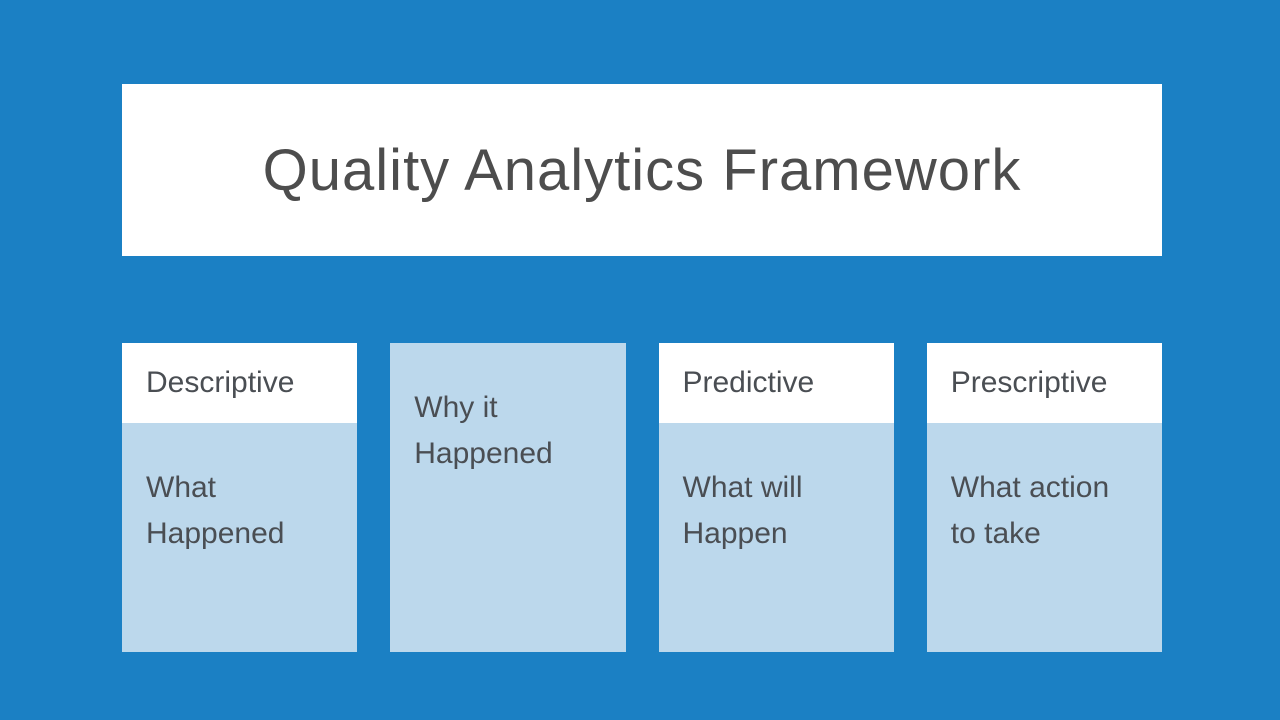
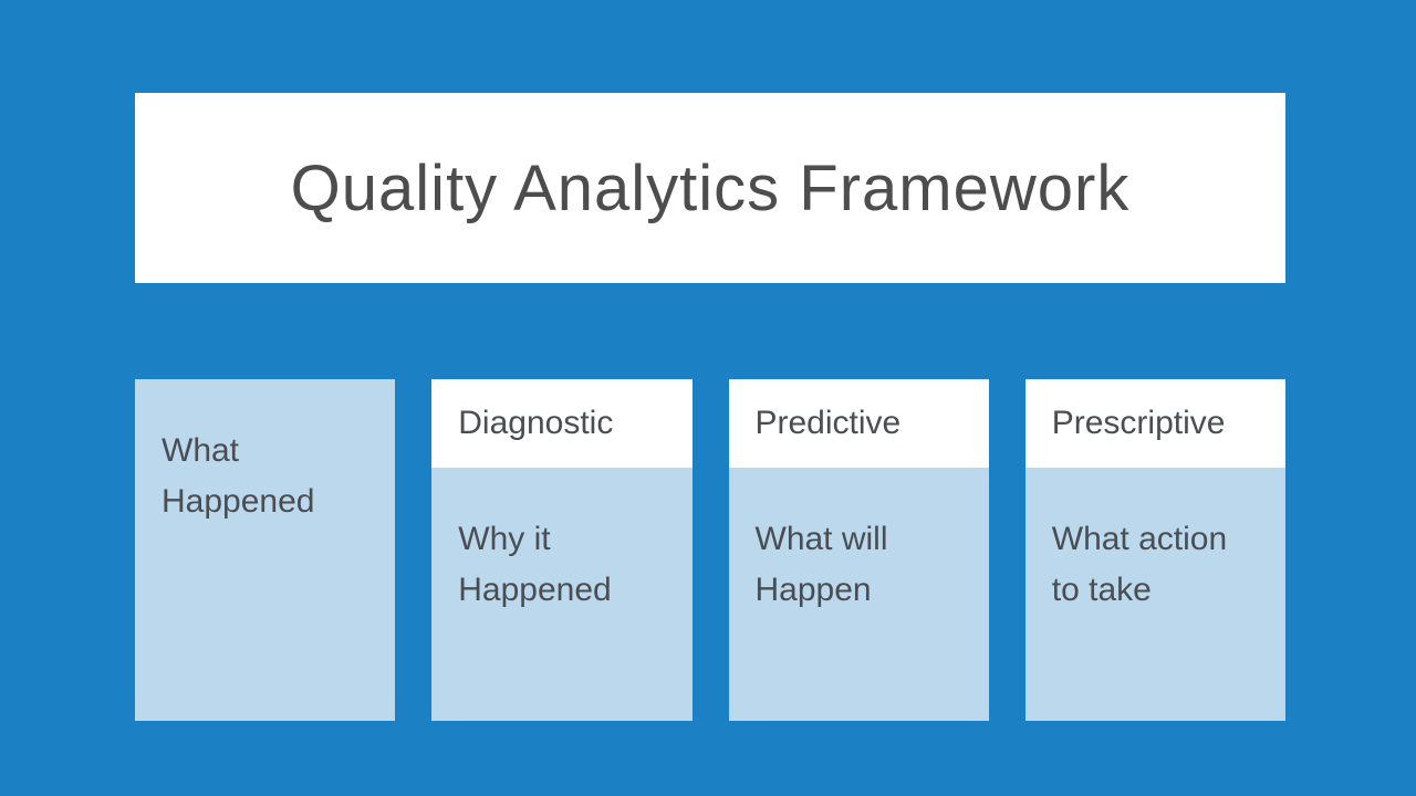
  Quality Analytics Framework
- Descriptive
  What Happened
+ Diagnostic
  Why it Happened
  Predictive
  What will Happen
  Prescriptive
  What action to take
